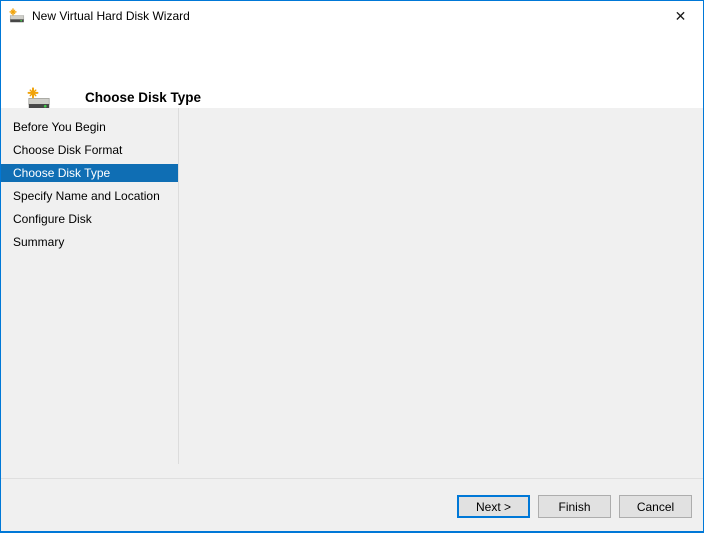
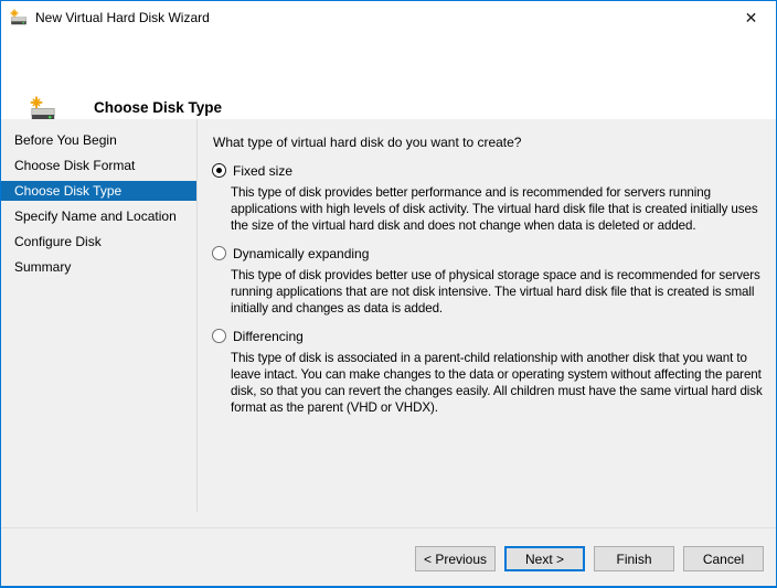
  New Virtual Hard Disk Wizard
  ✕
  Choose Disk Type
  Before You Begin
  Choose Disk Format
  Choose Disk Type
  Specify Name and Location
  Configure Disk
  Summary
+ What type of virtual hard disk do you want to create?
+ Fixed size
+ This type of disk provides better performance and is recommended for servers running applications with high levels of disk activity. The virtual hard disk file that is created initially uses the size of the virtual hard disk and does not change when data is deleted or added.
+ Dynamically expanding
+ This type of disk provides better use of physical storage space and is recommended for servers running applications that are not disk intensive. The virtual hard disk file that is created is small initially and changes as data is added.
+ Differencing
+ This type of disk is associated in a parent-child relationship with another disk that you want to leave intact. You can make changes to the data or operating system without affecting the parent disk, so that you can revert the changes easily. All children must have the same virtual hard disk format as the parent (VHD or VHDX).
+ < Previous
  Next >
  Finish
  Cancel
